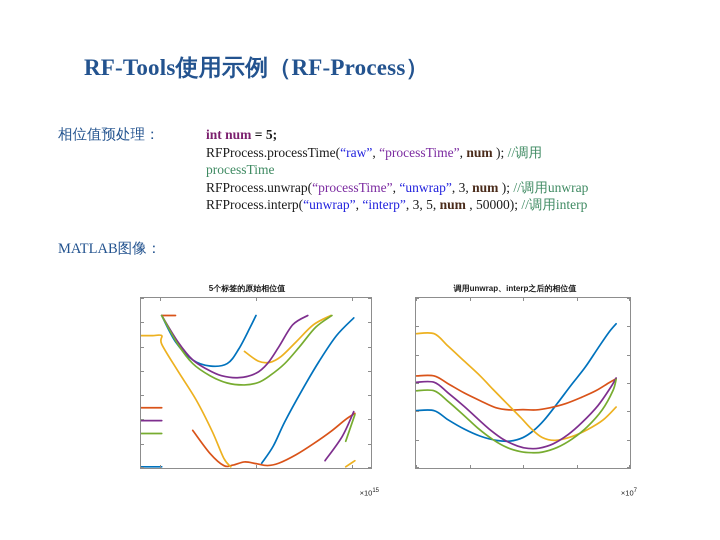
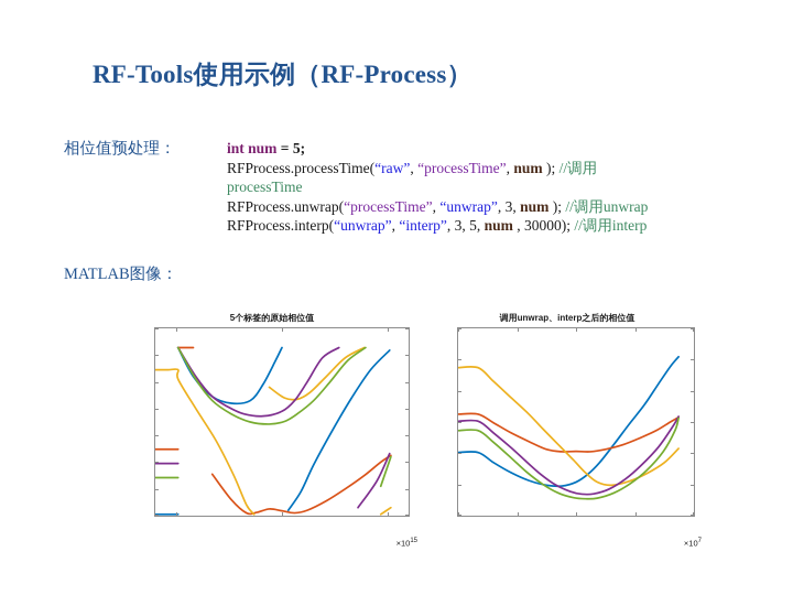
  RF-Tools使用示例（RF-Process）
  相位值预处理：
  int num = 5;
  RFProcess.processTime(“raw”, “processTime”, num ); //调用
  processTime
  RFProcess.unwrap(“processTime”, “unwrap”, 3, num ); //调用unwrap
- RFProcess.interp(“unwrap”, “interp”, 3, 5, num , 50000); //调用interp
+ RFProcess.interp(“unwrap”, “interp”, 3, 5, num , 30000); //调用interp
  MATLAB图像：
  5个标签的原始相位值
  调用unwrap、interp之后的相位值
  ×10
